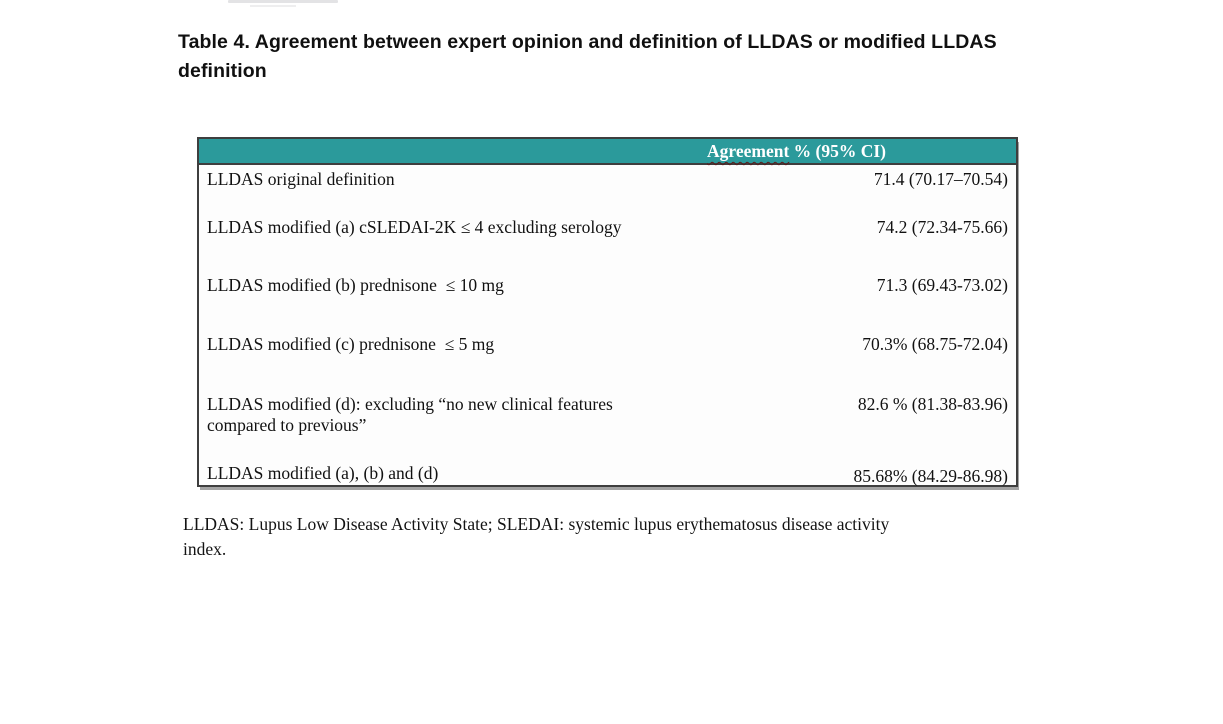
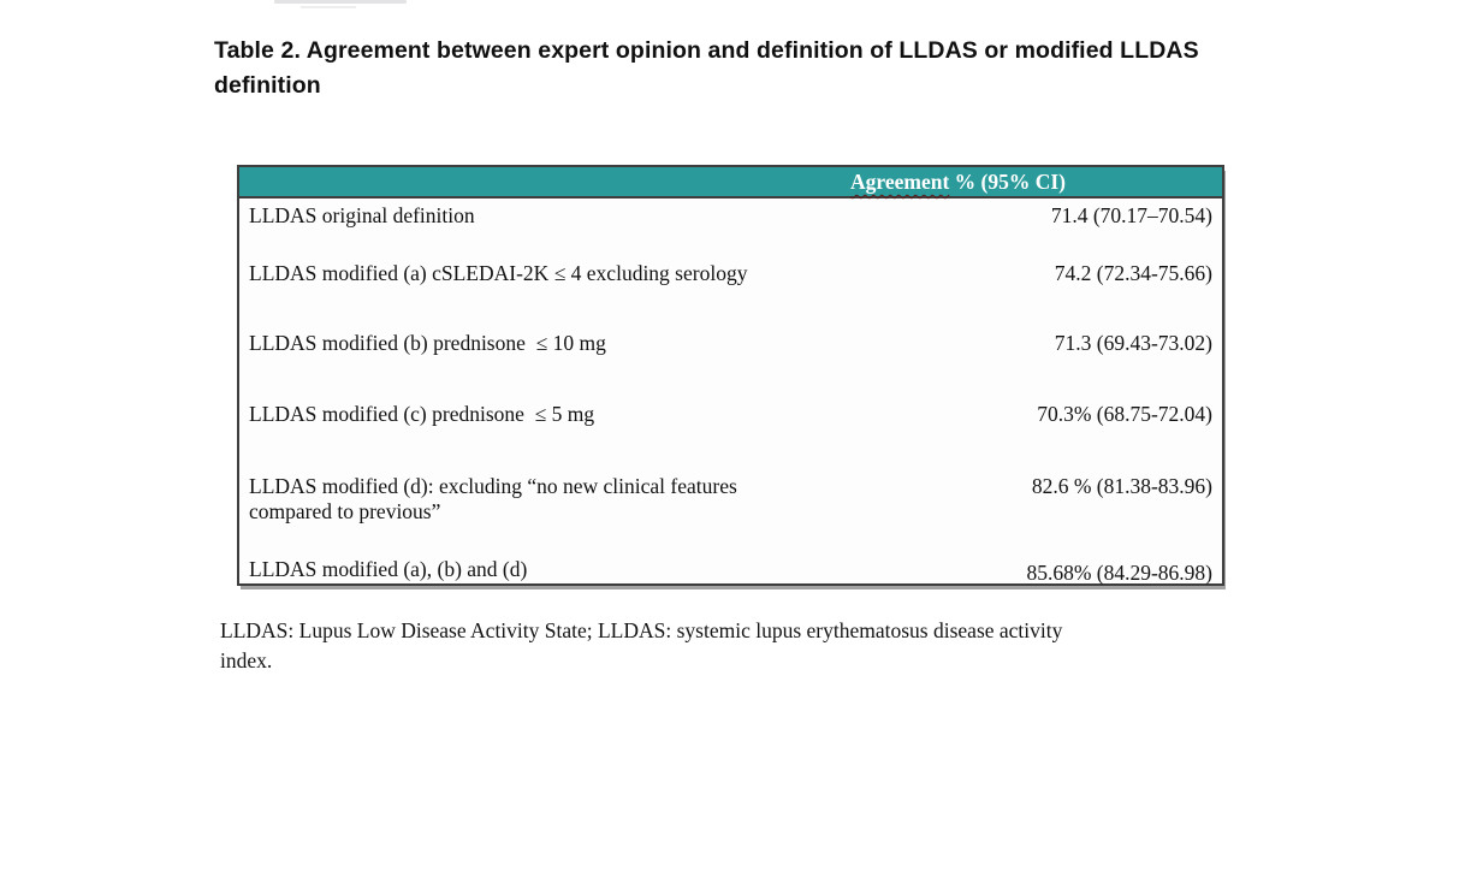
- Table 4. Agreement between expert opinion and definition of LLDAS or modified LLDAS
+ Table 2. Agreement between expert opinion and definition of LLDAS or modified LLDAS
  definition
  Agreement % (95% CI)
  LLDAS original definition
  71.4 (70.17–70.54)
  LLDAS modified (a) cSLEDAI-2K ≤ 4 excluding serology
  74.2 (72.34-75.66)
  LLDAS modified (b) prednisone ≤ 10 mg
  71.3 (69.43-73.02)
  LLDAS modified (c) prednisone ≤ 5 mg
  70.3% (68.75-72.04)
  LLDAS modified (d): excluding “no new clinical features
  compared to previous”
  82.6 % (81.38-83.96)
  LLDAS modified (a), (b) and (d)
  85.68% (84.29-86.98)
- LLDAS: Lupus Low Disease Activity State; SLEDAI: systemic lupus erythematosus disease activity
+ LLDAS: Lupus Low Disease Activity State; LLDAS: systemic lupus erythematosus disease activity
  index.
